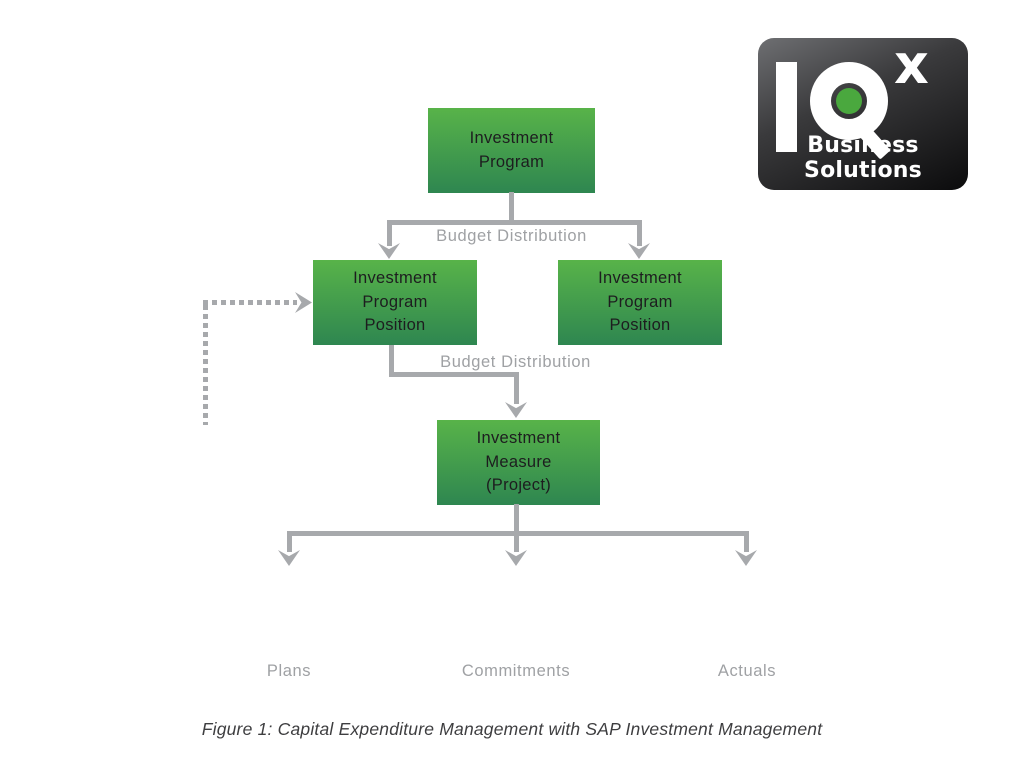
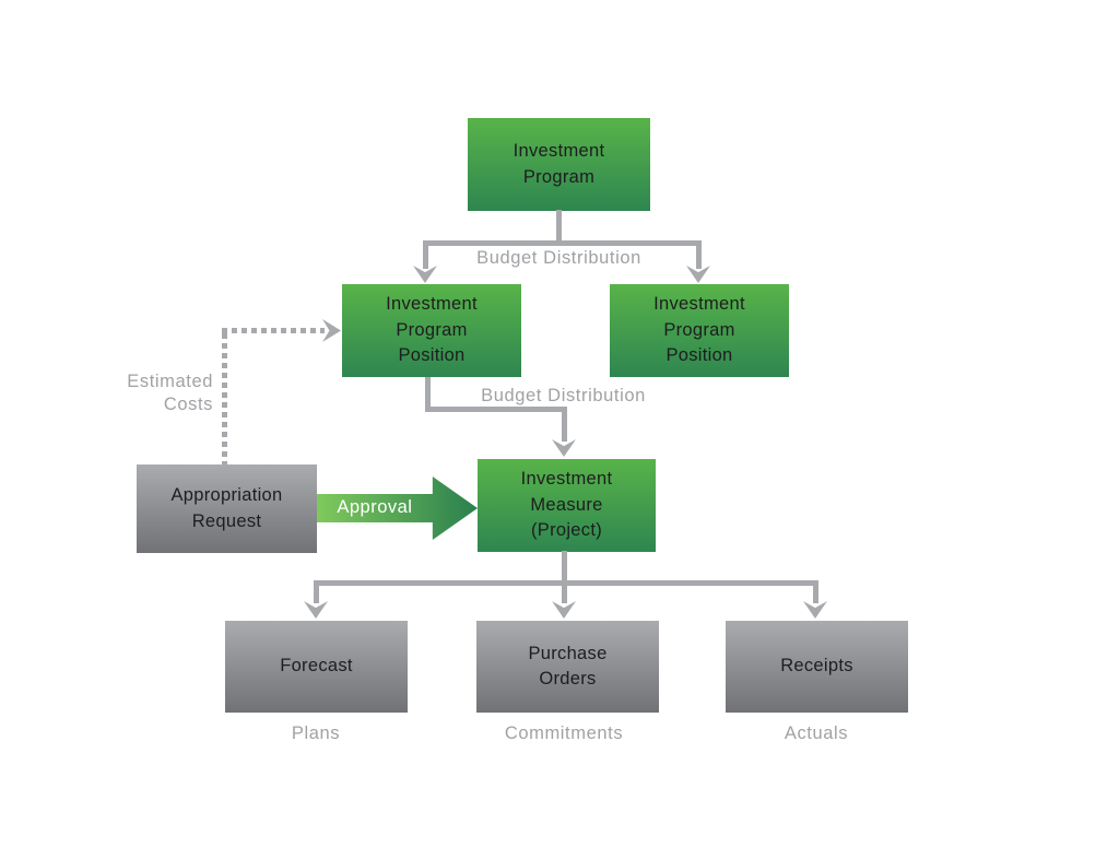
- x
- Business Solutions
  Investment
  Program
  Budget Distribution
  Investment
  Program
  Position
  Investment
  Program
  Position
  Budget Distribution
+ Estimated
+ Costs
+ Appropriation
+ Request
+ Approval
  Investment
  Measure
  (Project)
+ Forecast
+ Purchase
+ Orders
+ Receipts
  Plans
  Commitments
  Actuals
- Figure 1: Capital Expenditure Management with SAP Investment Management
